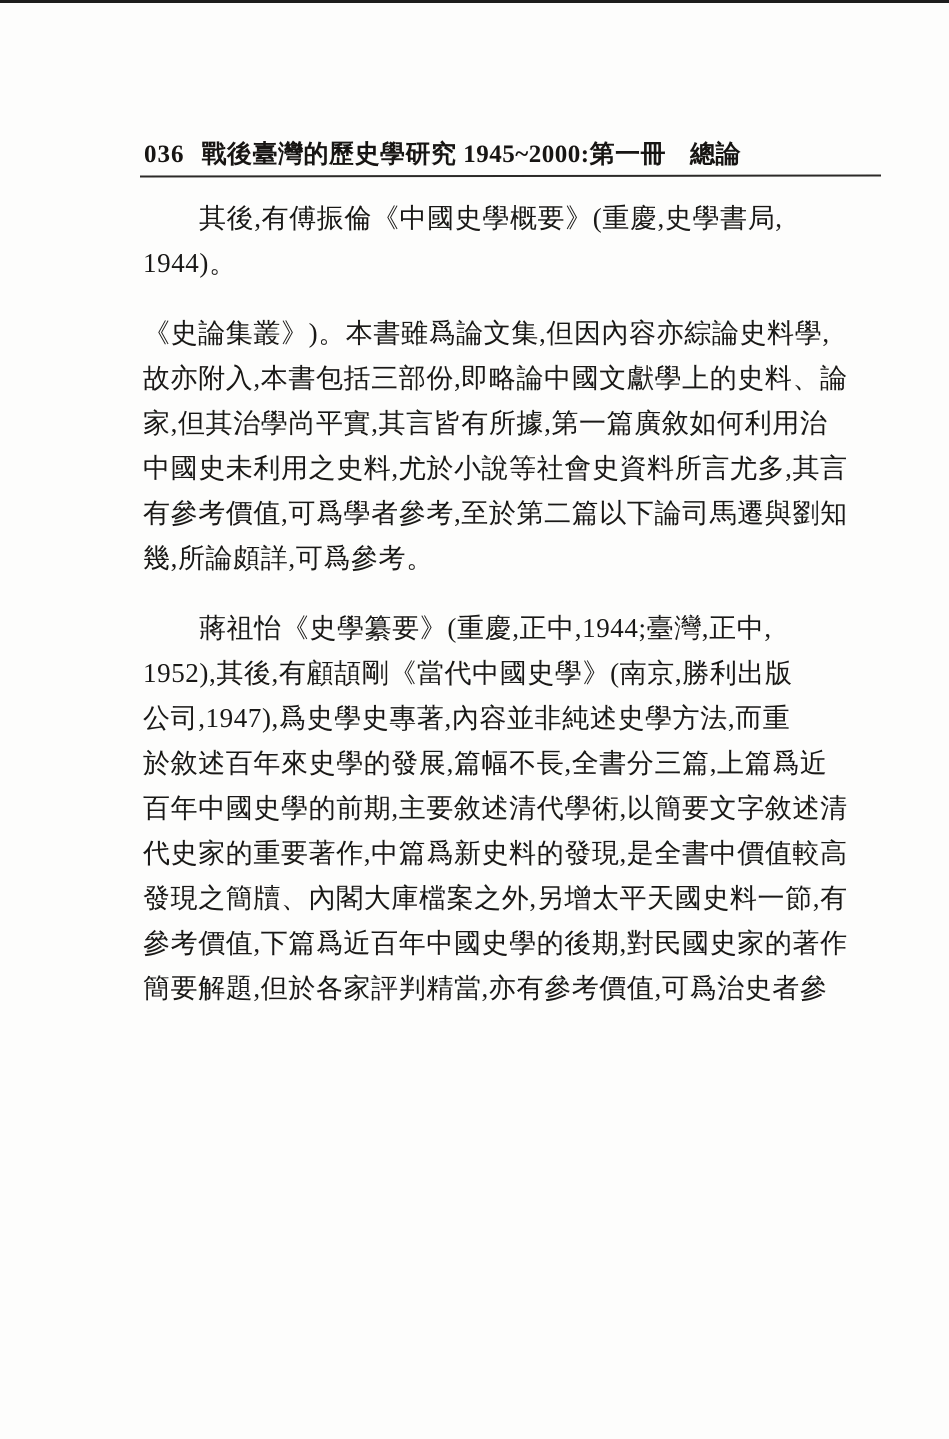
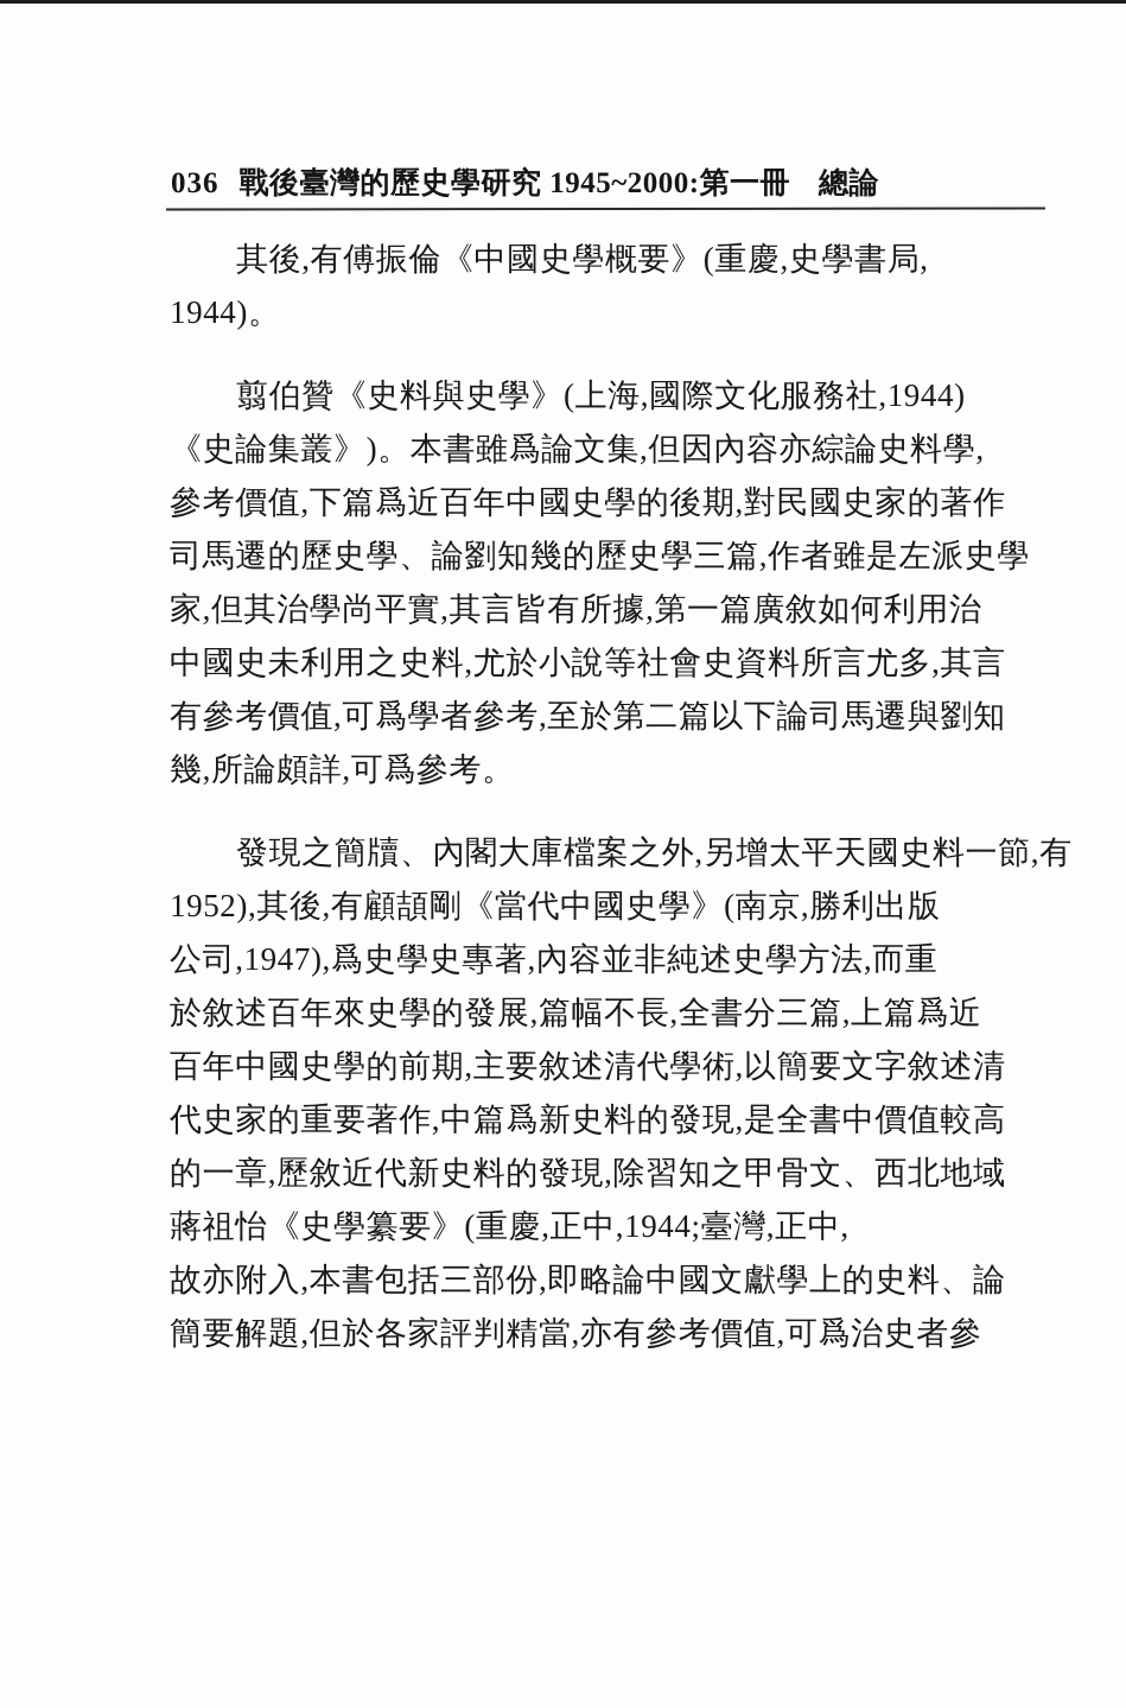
  036 戰後臺灣的歷史學研究 1945~2000:第一冊 總論
  其後,有傅振倫《中國史學概要》(重慶,史學書局,
  1944)。
+ 翦伯贊《史料與史學》(上海,國際文化服務社,1944)
  《史論集叢》)。本書雖爲論文集,但因內容亦綜論史料學,
- 故亦附入,本書包括三部份,即略論中國文獻學上的史料、論
+ 參考價值,下篇爲近百年中國史學的後期,對民國史家的著作
+ 司馬遷的歷史學、論劉知幾的歷史學三篇,作者雖是左派史學
  家,但其治學尚平實,其言皆有所據,第一篇廣敘如何利用治
  中國史未利用之史料,尤於小說等社會史資料所言尤多,其言
  有參考價值,可爲學者參考,至於第二篇以下論司馬遷與劉知
  幾,所論頗詳,可爲參考。
- 蔣祖怡《史學纂要》(重慶,正中,1944;臺灣,正中,
+ 發現之簡牘、內閣大庫檔案之外,另增太平天國史料一節,有
  1952),其後,有顧頡剛《當代中國史學》(南京,勝利出版
  公司,1947),爲史學史專著,內容並非純述史學方法,而重
  於敘述百年來史學的發展,篇幅不長,全書分三篇,上篇爲近
  百年中國史學的前期,主要敘述清代學術,以簡要文字敘述清
  代史家的重要著作,中篇爲新史料的發現,是全書中價值較高
+ 的一章,歷敘近代新史料的發現,除習知之甲骨文、西北地域
- 發現之簡牘、內閣大庫檔案之外,另增太平天國史料一節,有
+ 蔣祖怡《史學纂要》(重慶,正中,1944;臺灣,正中,
- 參考價值,下篇爲近百年中國史學的後期,對民國史家的著作
+ 故亦附入,本書包括三部份,即略論中國文獻學上的史料、論
  簡要解題,但於各家評判精當,亦有參考價值,可爲治史者參
